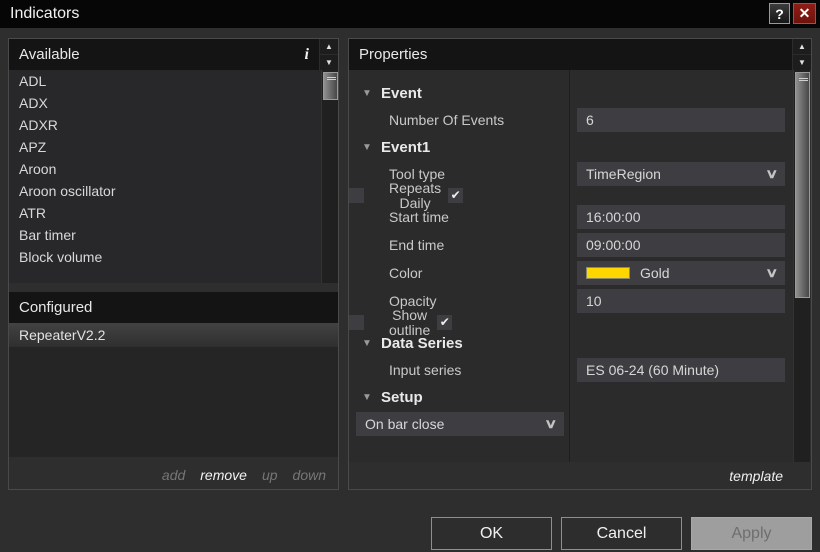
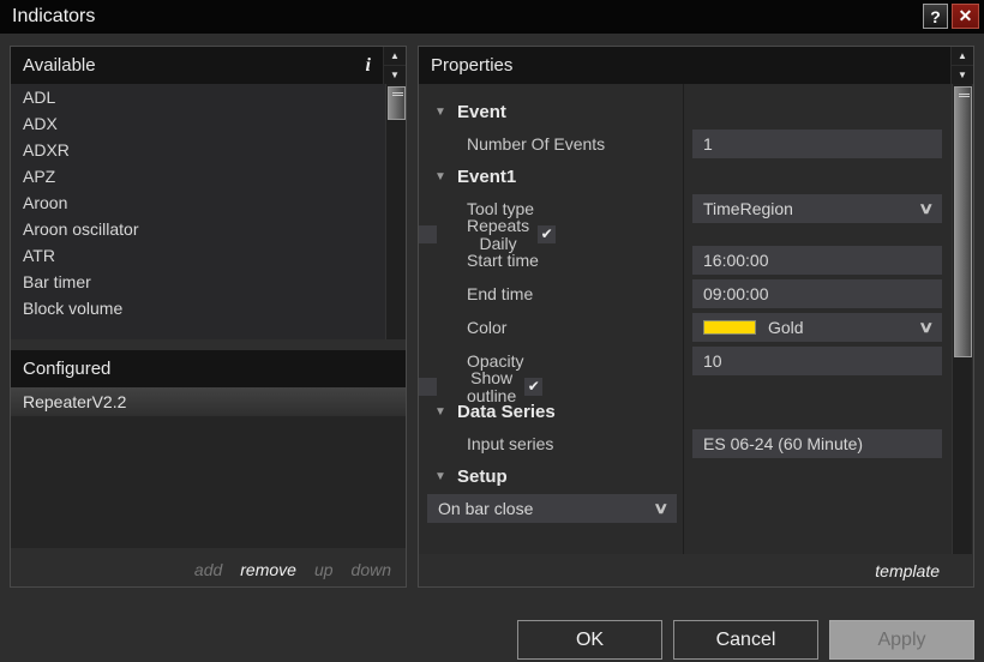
  Indicators
  ?
  ✕
  Available
  i
  ▲
  ▼
  ADL
  ADX
  ADXR
  APZ
  Aroon
  Aroon oscillator
  ATR
  Bar timer
  Block volume
  Configured
  RepeaterV2.2
  add
  remove
  up
  down
  Properties
  ▲
  ▼
  ▼
  Event
  Number Of Events
- 6
+ 1
  ▼
  Event1
  Tool type
  TimeRegion
  ∨
  Repeats Daily
  ✔
  Start time
  16:00:00
  End time
  09:00:00
  Color
  Gold
  ∨
  Opacity
  10
  Show outline
  ✔
  ▼
  Data Series
  Input series
  ES 06-24 (60 Minute)
  ▼
  Setup
  On bar close
  ∨
  template
  OK
  Cancel
  Apply
